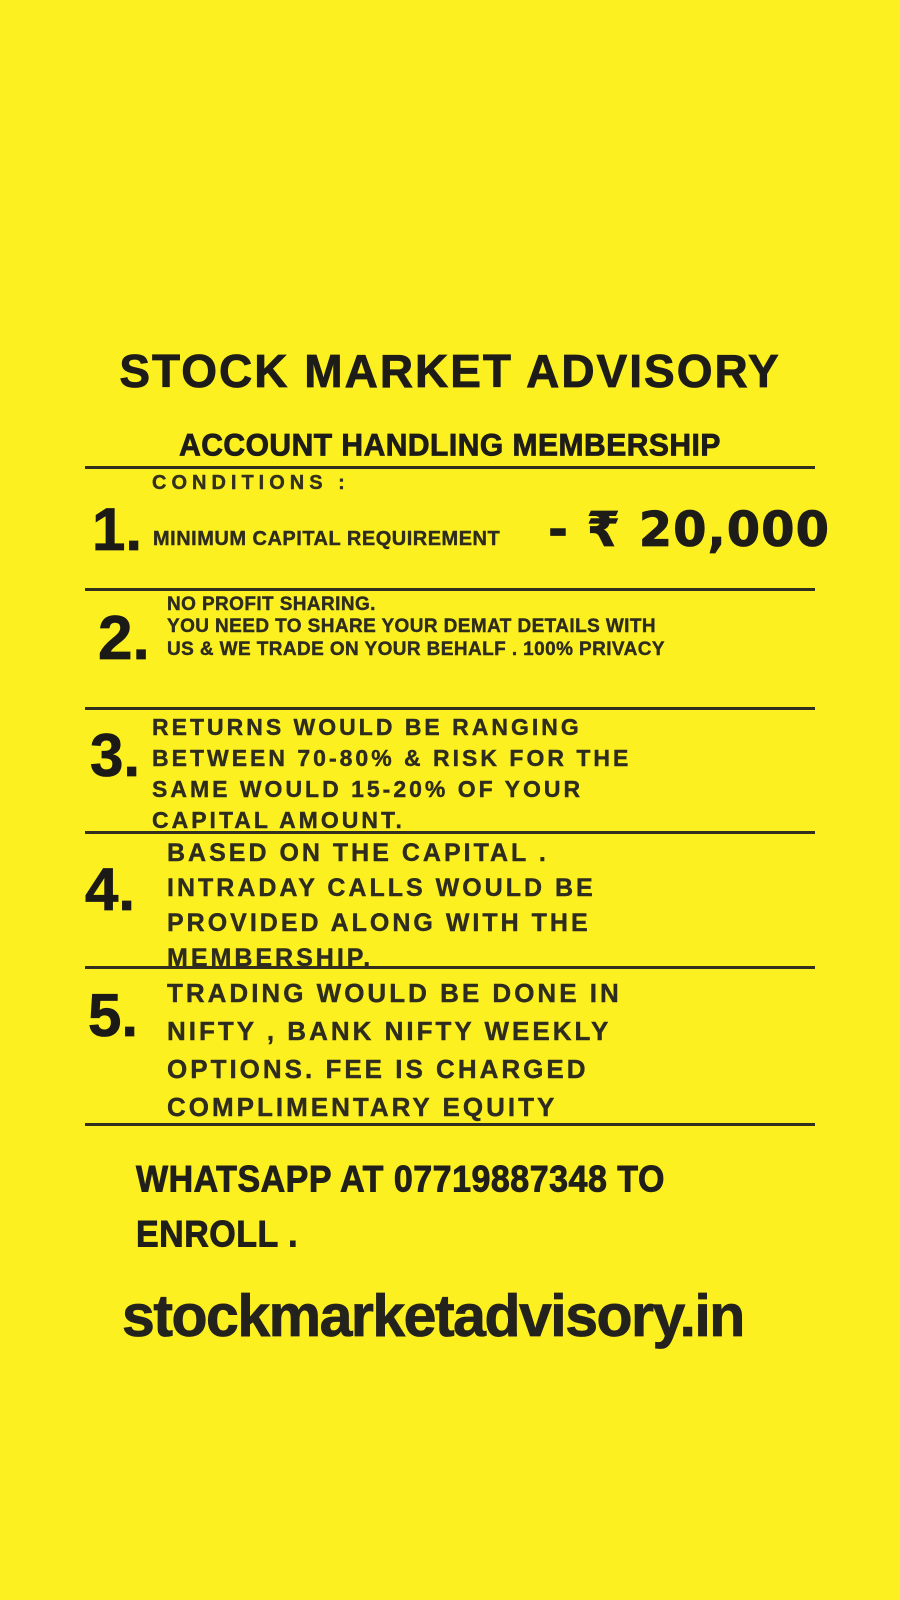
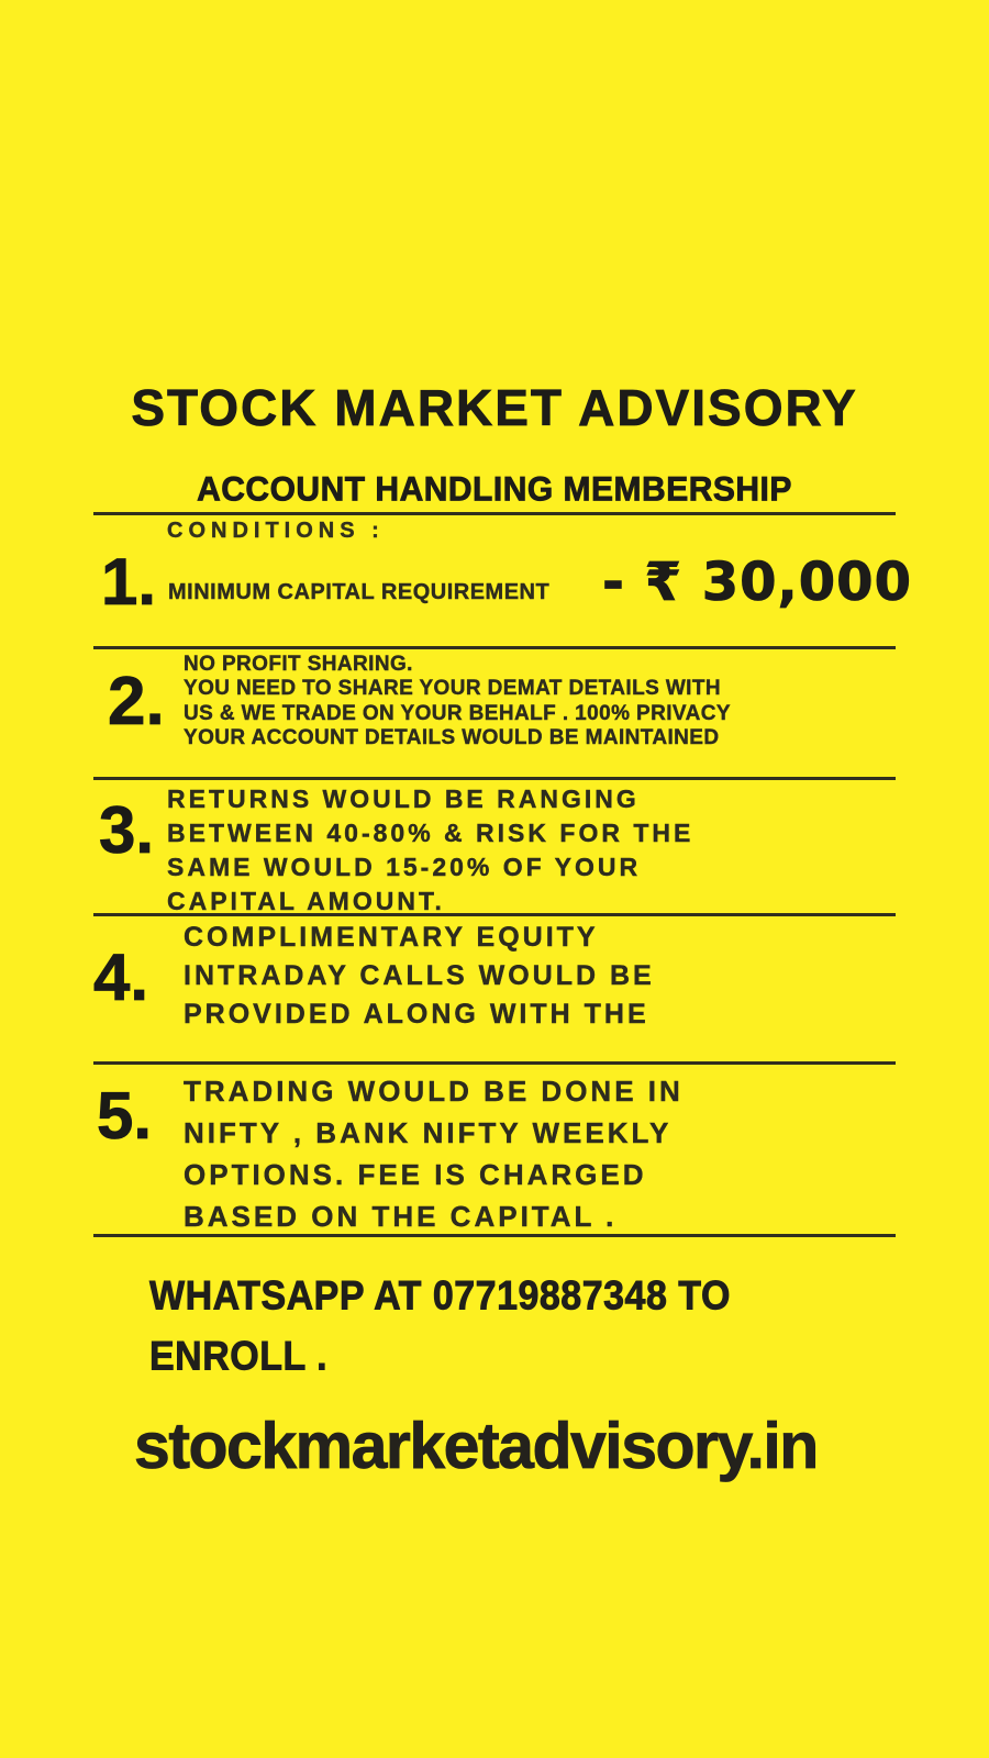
  STOCK MARKET ADVISORY
  ACCOUNT HANDLING MEMBERSHIP
  CONDITIONS :
  1.
  MINIMUM CAPITAL REQUIREMENT
- - ₹ 20,000
+ - ₹ 30,000
  2.
  NO PROFIT SHARING.
  YOU NEED TO SHARE YOUR DEMAT DETAILS WITH
  US & WE TRADE ON YOUR BEHALF . 100% PRIVACY
+ YOUR ACCOUNT DETAILS WOULD BE MAINTAINED
  3.
  RETURNS WOULD BE RANGING
- BETWEEN 70-80% & RISK FOR THE
+ BETWEEN 40-80% & RISK FOR THE
  SAME WOULD 15-20% OF YOUR
  CAPITAL AMOUNT.
  4.
- BASED ON THE CAPITAL .
+ COMPLIMENTARY EQUITY
  INTRADAY CALLS WOULD BE
  PROVIDED ALONG WITH THE
- MEMBERSHIP.
  5.
  TRADING WOULD BE DONE IN
  NIFTY , BANK NIFTY WEEKLY
  OPTIONS. FEE IS CHARGED
- COMPLIMENTARY EQUITY
+ BASED ON THE CAPITAL .
  WHATSAPP AT 07719887348 TO
  ENROLL .
  stockmarketadvisory.in
